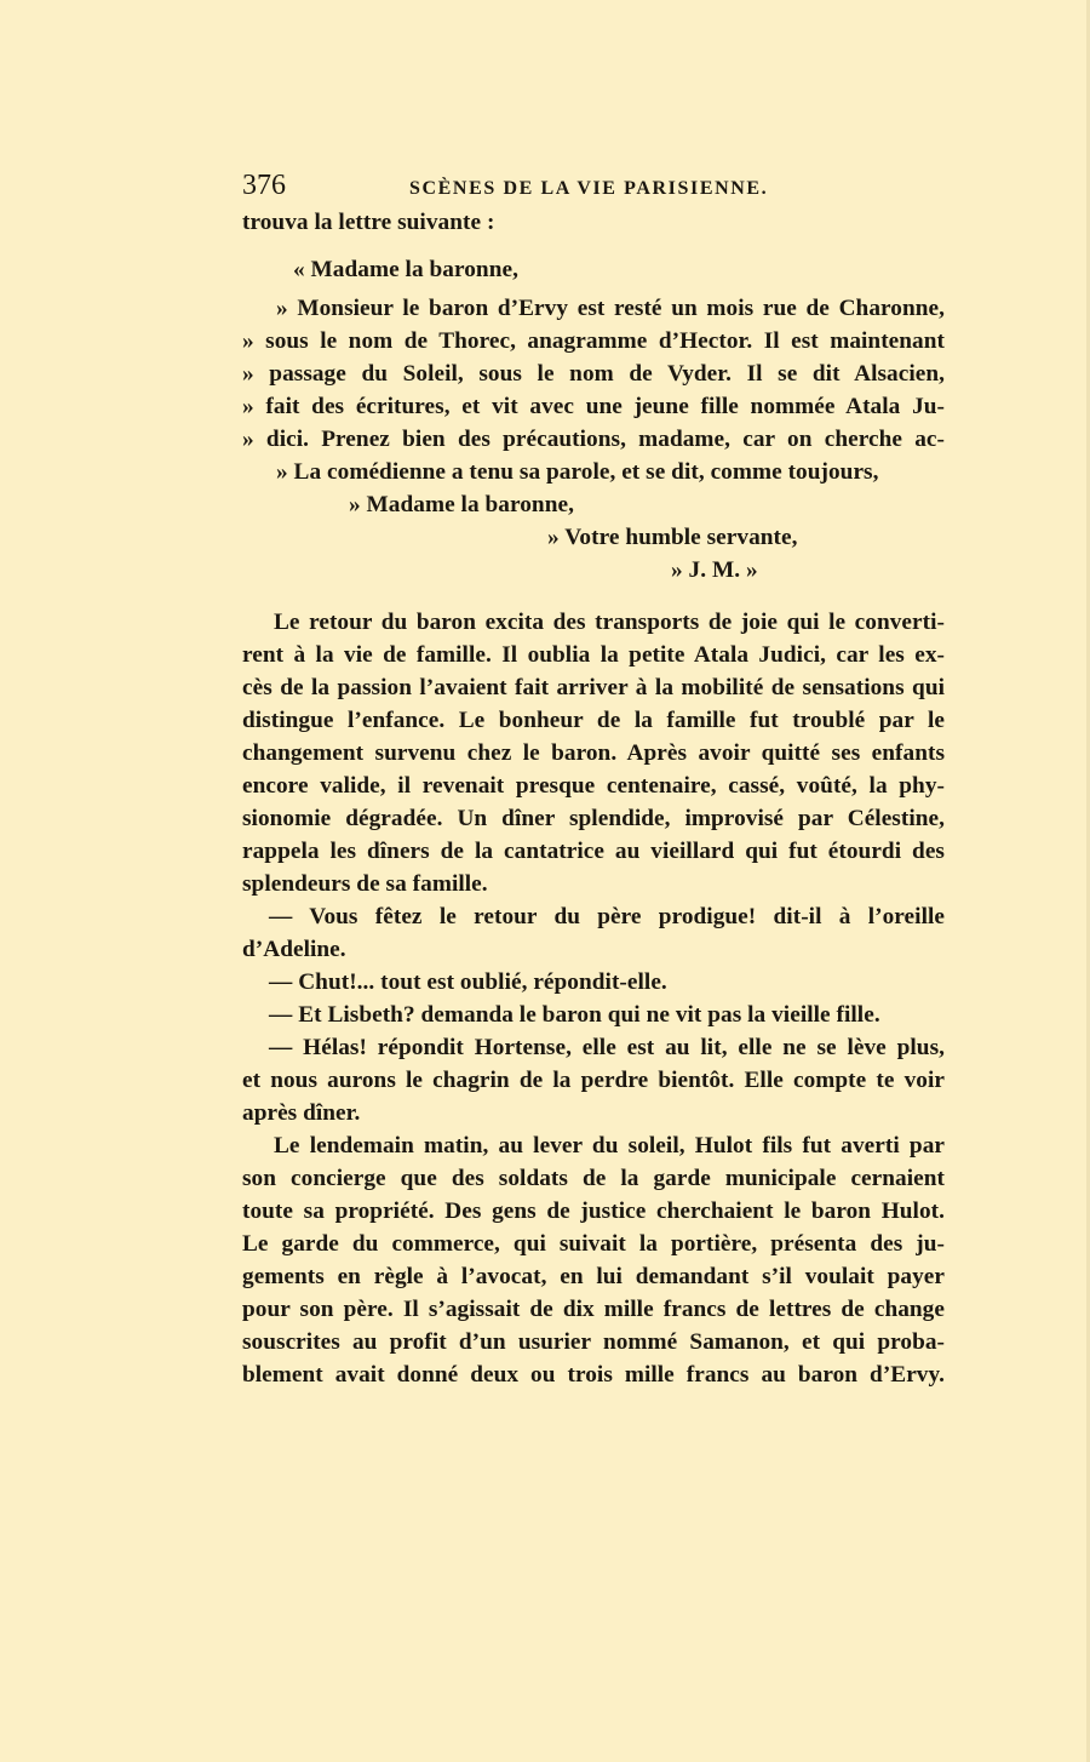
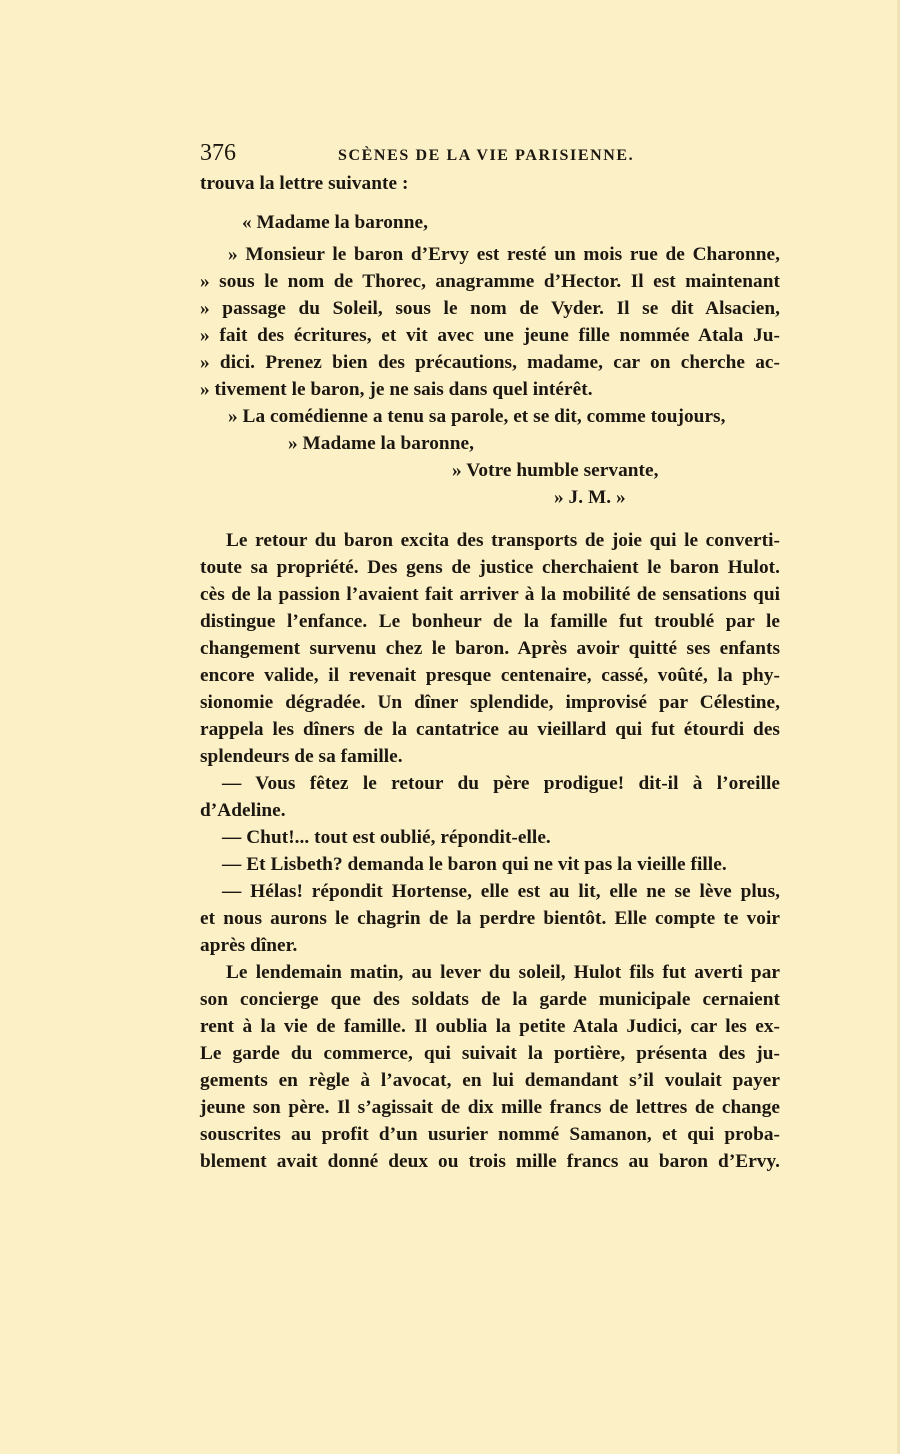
  376
  SCÈNES DE LA VIE PARISIENNE.
  trouva la lettre suivante :
  « Madame la baronne,
  » Monsieur le baron d’Ervy est resté un mois rue de Charonne,
  » sous le nom de Thorec, anagramme d’Hector. Il est maintenant
  » passage du Soleil, sous le nom de Vyder. Il se dit Alsacien,
  » fait des écritures, et vit avec une jeune fille nommée Atala Ju-
  » dici. Prenez bien des précautions, madame, car on cherche ac-
+ » tivement le baron, je ne sais dans quel intérêt.
  » La comédienne a tenu sa parole, et se dit, comme toujours,
  » Madame la baronne,
  » Votre humble servante,
  » J. M. »
  Le retour du baron excita des transports de joie qui le converti-
- rent à la vie de famille. Il oublia la petite Atala Judici, car les ex-
+ toute sa propriété. Des gens de justice cherchaient le baron Hulot.
  cès de la passion l’avaient fait arriver à la mobilité de sensations qui
  distingue l’enfance. Le bonheur de la famille fut troublé par le
  changement survenu chez le baron. Après avoir quitté ses enfants
  encore valide, il revenait presque centenaire, cassé, voûté, la phy-
  sionomie dégradée. Un dîner splendide, improvisé par Célestine,
  rappela les dîners de la cantatrice au vieillard qui fut étourdi des
  splendeurs de sa famille.
  — Vous fêtez le retour du père prodigue! dit-il à l’oreille
  d’Adeline.
  — Chut!... tout est oublié, répondit-elle.
  — Et Lisbeth? demanda le baron qui ne vit pas la vieille fille.
  — Hélas! répondit Hortense, elle est au lit, elle ne se lève plus,
  et nous aurons le chagrin de la perdre bientôt. Elle compte te voir
  après dîner.
  Le lendemain matin, au lever du soleil, Hulot fils fut averti par
  son concierge que des soldats de la garde municipale cernaient
- toute sa propriété. Des gens de justice cherchaient le baron Hulot.
+ rent à la vie de famille. Il oublia la petite Atala Judici, car les ex-
  Le garde du commerce, qui suivait la portière, présenta des ju-
  gements en règle à l’avocat, en lui demandant s’il voulait payer
- pour son père. Il s’agissait de dix mille francs de lettres de change
+ jeune son père. Il s’agissait de dix mille francs de lettres de change
  souscrites au profit d’un usurier nommé Samanon, et qui proba-
  blement avait donné deux ou trois mille francs au baron d’Ervy.
